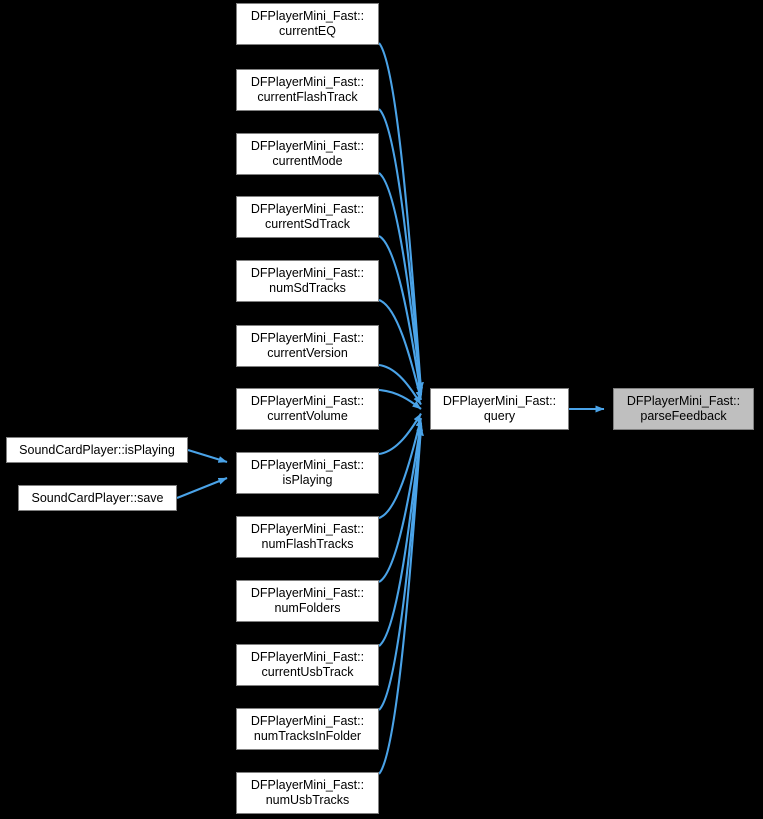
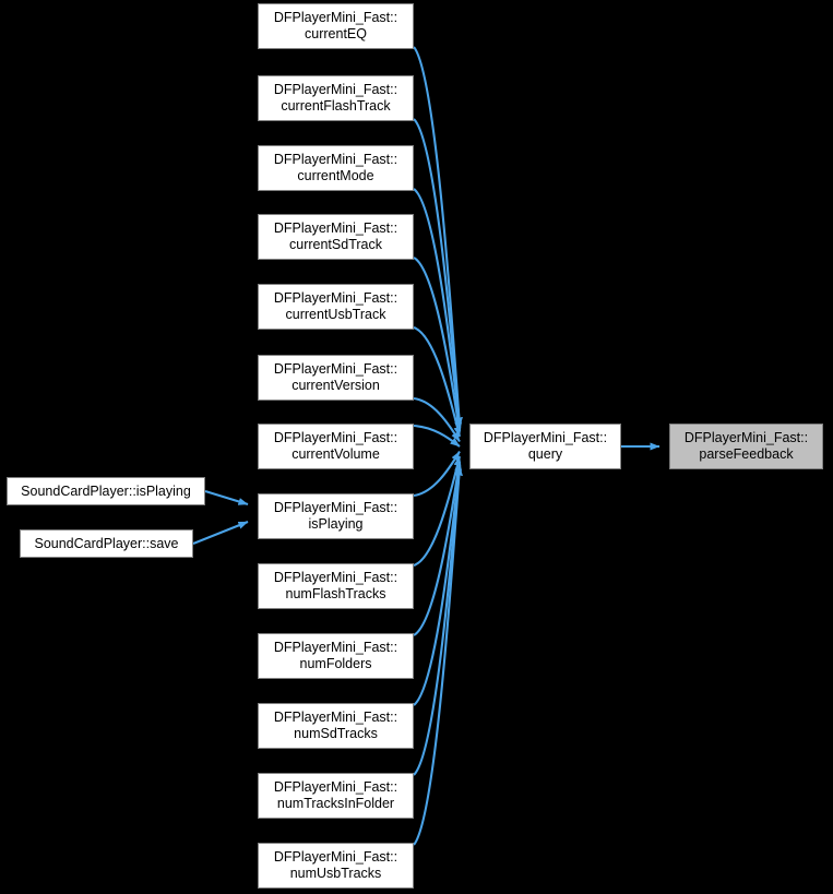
  DFPlayerMini_Fast::
  currentEQ
  DFPlayerMini_Fast::
  currentFlashTrack
  DFPlayerMini_Fast::
  currentMode
  DFPlayerMini_Fast::
  currentSdTrack
  DFPlayerMini_Fast::
- numSdTracks
+ currentUsbTrack
  DFPlayerMini_Fast::
  currentVersion
  DFPlayerMini_Fast::
  currentVolume
  DFPlayerMini_Fast::
  isPlaying
  DFPlayerMini_Fast::
  numFlashTracks
  DFPlayerMini_Fast::
  numFolders
  DFPlayerMini_Fast::
- currentUsbTrack
+ numSdTracks
  DFPlayerMini_Fast::
  numTracksInFolder
  DFPlayerMini_Fast::
  numUsbTracks
  DFPlayerMini_Fast::
  query
  DFPlayerMini_Fast::
  parseFeedback
  SoundCardPlayer::isPlaying
  SoundCardPlayer::save
